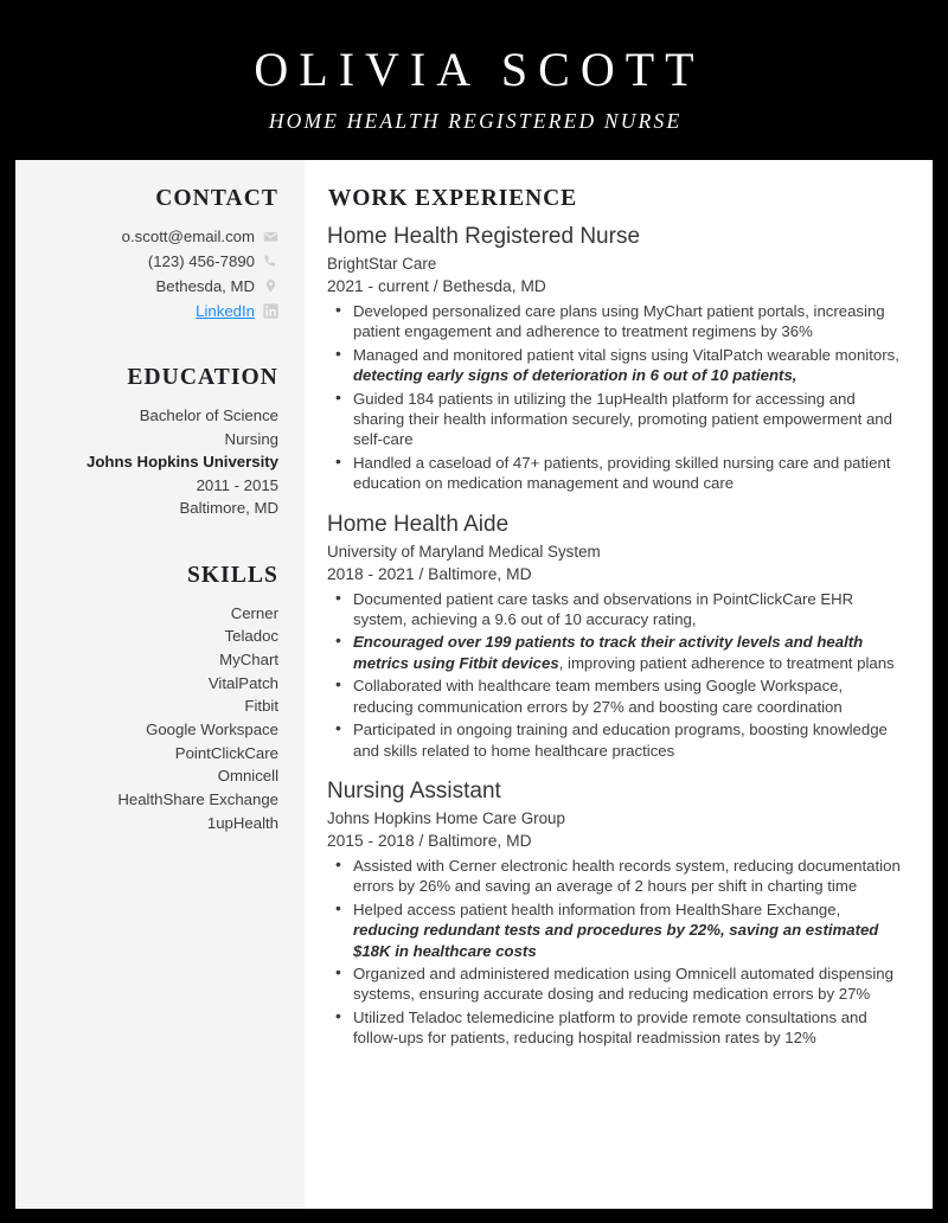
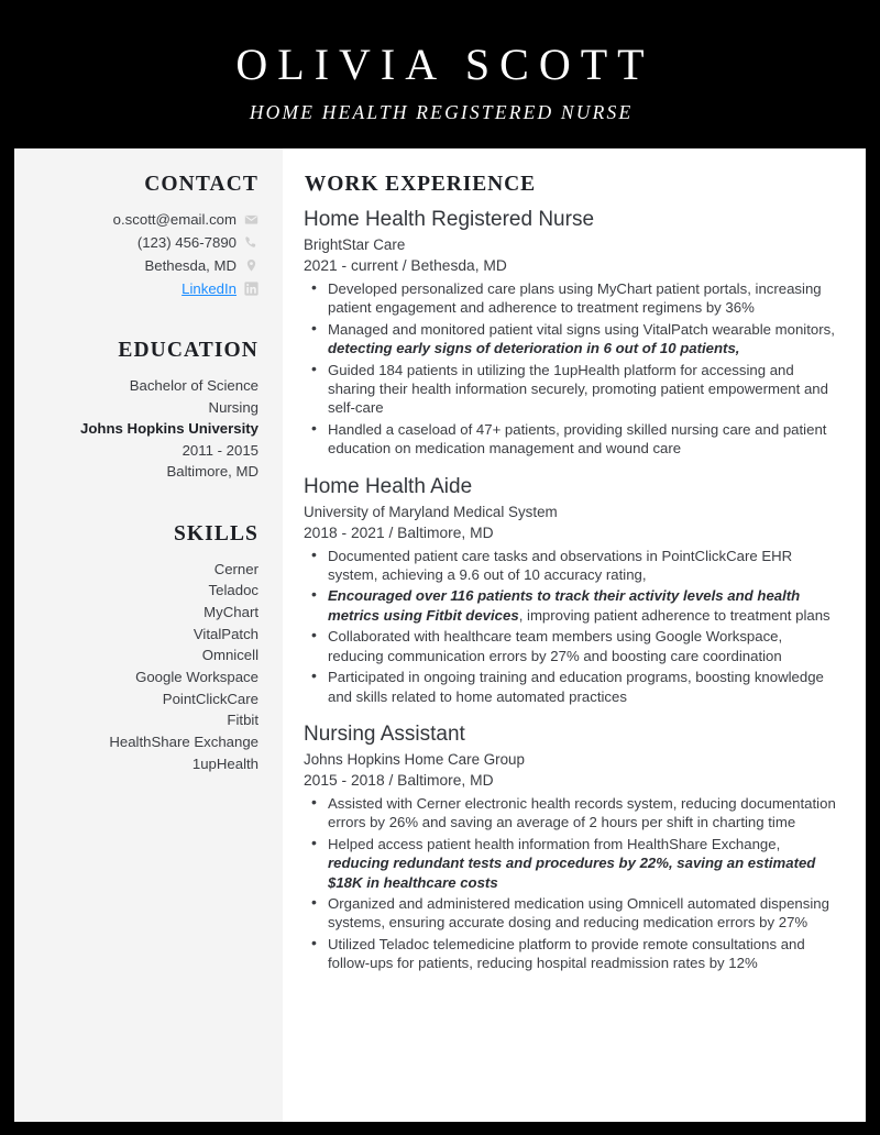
  OLIVIA SCOTT
  HOME HEALTH REGISTERED NURSE
  CONTACT
  o.scott@email.com
  (123) 456-7890
  Bethesda, MD
  LinkedIn
  EDUCATION
  Bachelor of Science
  Nursing
  Johns Hopkins University
  2011 - 2015
  Baltimore, MD
  SKILLS
  Cerner
  Teladoc
  MyChart
  VitalPatch
- Fitbit
+ Omnicell
  Google Workspace
  PointClickCare
- Omnicell
+ Fitbit
  HealthShare Exchange
  1upHealth
  WORK EXPERIENCE
  Home Health Registered Nurse
  BrightStar Care
  2021 - current / Bethesda, MD
  Developed personalized care plans using MyChart patient portals, increasing patient engagement and adherence to treatment regimens by 36%
  Managed and monitored patient vital signs using VitalPatch wearable monitors, detecting early signs of deterioration in 6 out of 10 patients,
  Guided 184 patients in utilizing the 1upHealth platform for accessing and sharing their health information securely, promoting patient empowerment and self-care
  Handled a caseload of 47+ patients, providing skilled nursing care and patient education on medication management and wound care
  Home Health Aide
  University of Maryland Medical System
  2018 - 2021 / Baltimore, MD
  Documented patient care tasks and observations in PointClickCare EHR system, achieving a 9.6 out of 10 accuracy rating,
- Encouraged over 199 patients to track their activity levels and health metrics using Fitbit devices, improving patient adherence to treatment plans
+ Encouraged over 116 patients to track their activity levels and health metrics using Fitbit devices, improving patient adherence to treatment plans
  Collaborated with healthcare team members using Google Workspace, reducing communication errors by 27% and boosting care coordination
- Participated in ongoing training and education programs, boosting knowledge and skills related to home healthcare practices
+ Participated in ongoing training and education programs, boosting knowledge and skills related to home automated practices
  Nursing Assistant
  Johns Hopkins Home Care Group
  2015 - 2018 / Baltimore, MD
  Assisted with Cerner electronic health records system, reducing documentation errors by 26% and saving an average of 2 hours per shift in charting time
  Helped access patient health information from HealthShare Exchange, reducing redundant tests and procedures by 22%, saving an estimated $18K in healthcare costs
  Organized and administered medication using Omnicell automated dispensing systems, ensuring accurate dosing and reducing medication errors by 27%
  Utilized Teladoc telemedicine platform to provide remote consultations and follow-ups for patients, reducing hospital readmission rates by 12%
